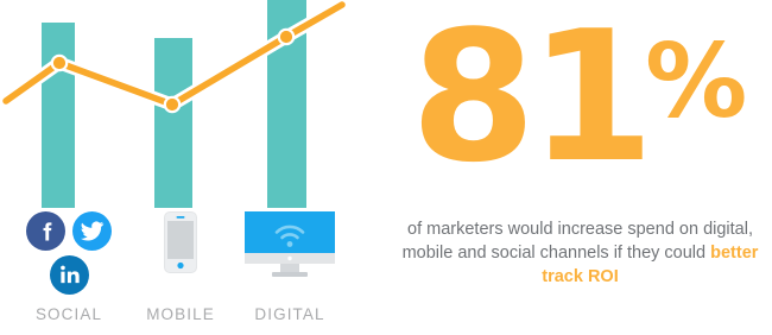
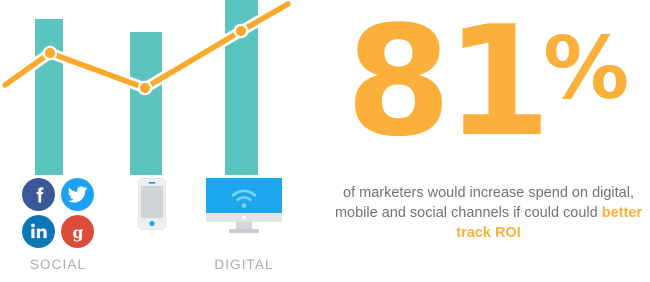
+ g
  SOCIAL
- MOBILE
  DIGITAL
  81%
- of marketers would increase spend on digital, mobile and social channels if they could better track ROI
+ of marketers would increase spend on digital, mobile and social channels if could could better track ROI
